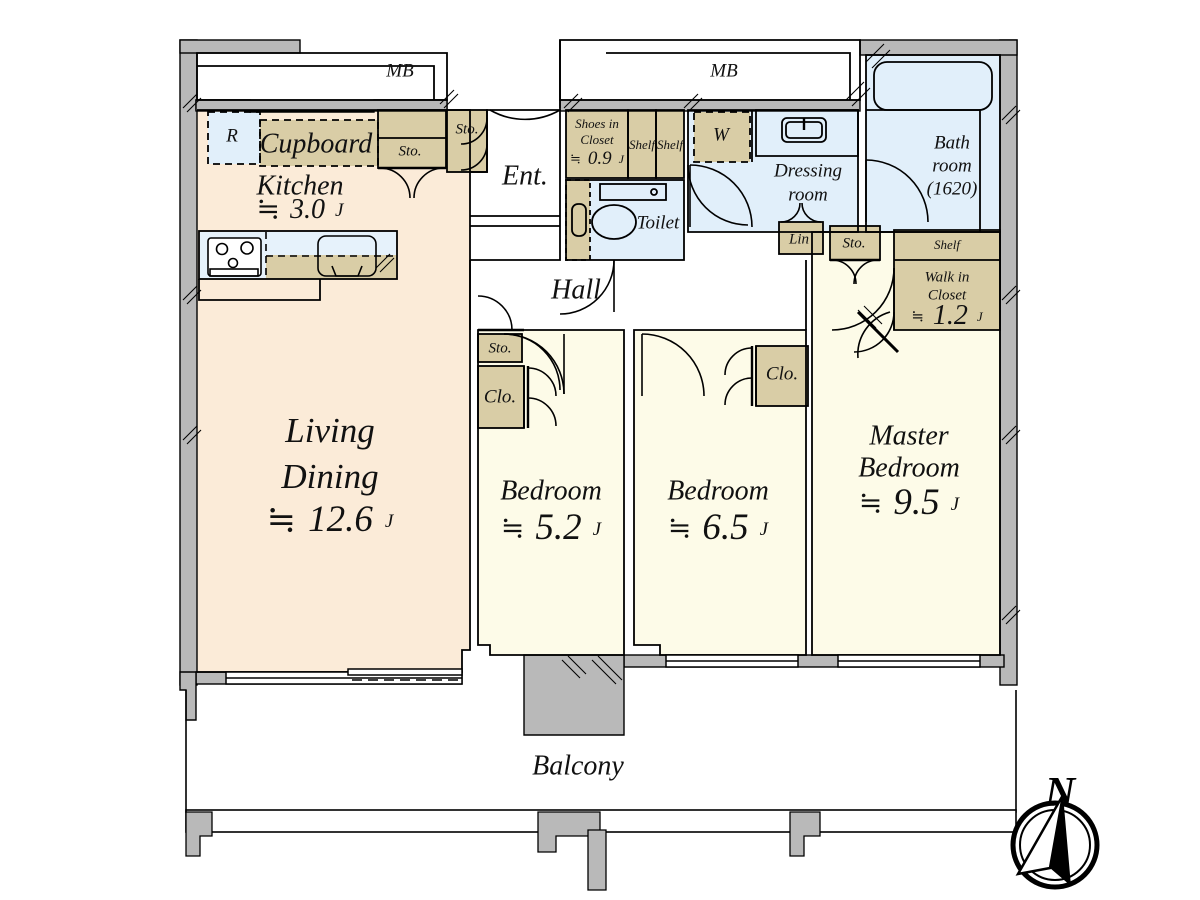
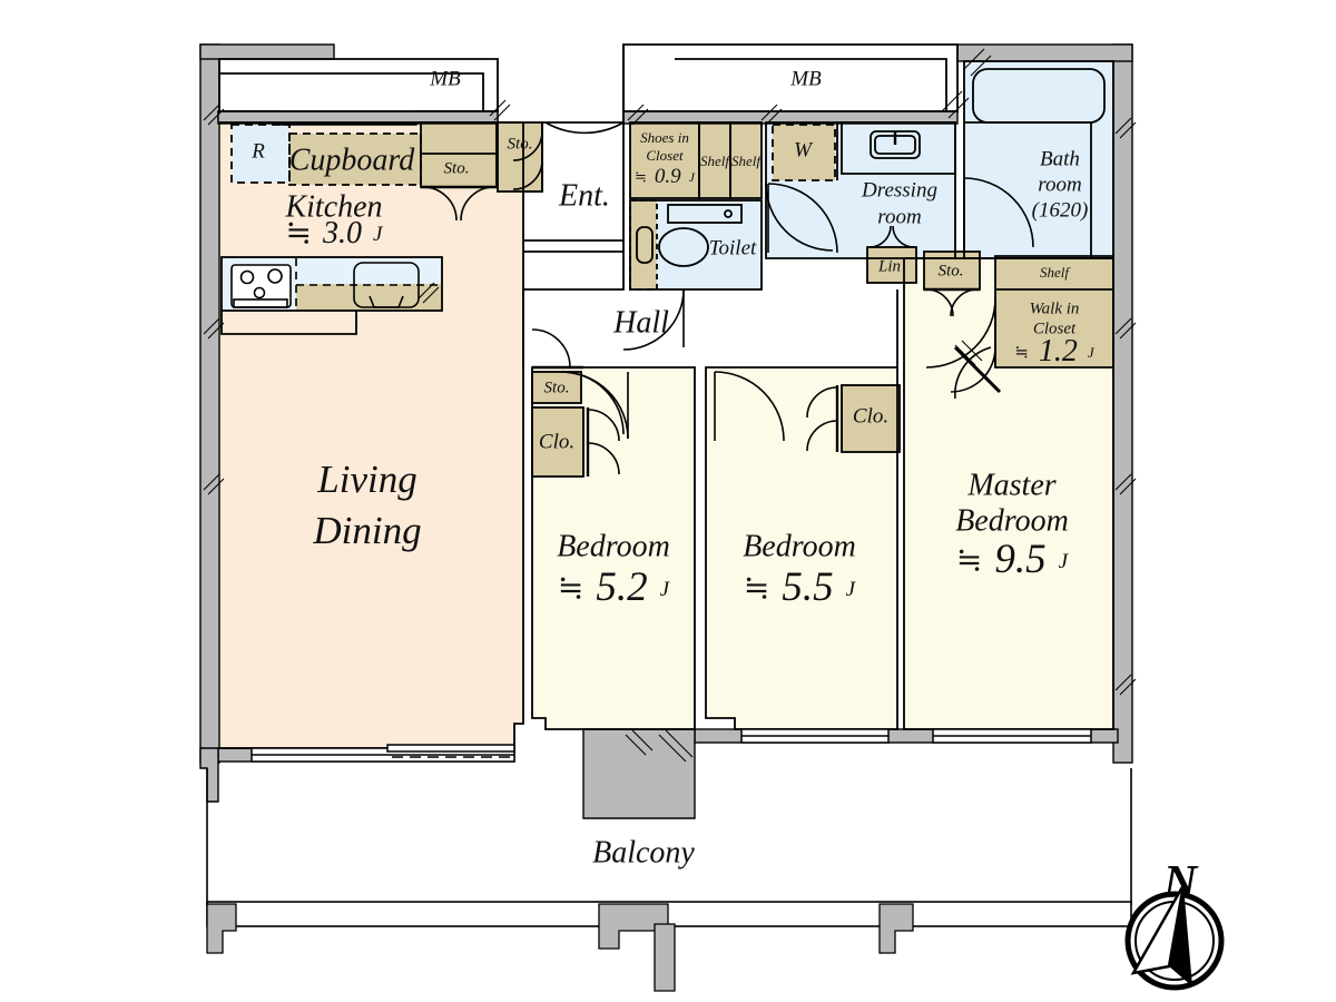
  MB
  MB
  R
  Cupboard
  Sto.
  Sto.
  Kitchen
  ≒ 3.0 J
  Ent.
  Shoes in
  Closet
  ≒ 0.9 J
  Shelf
  Shelf
  W
  Toilet
  Dressing
  room
  Bath
  room
  (1620)
  Lin
  Sto.
  Shelf
  Walk in
  Closet
  ≒ 1.2 J
  Hall
  Sto.
  Clo.
  Clo.
  Living
  Dining
- ≒ 12.6 J
  Bedroom
  ≒ 5.2 J
  Bedroom
- ≒ 6.5 J
+ ≒ 5.5 J
  Master
  Bedroom
  ≒ 9.5 J
  Balcony
  N
